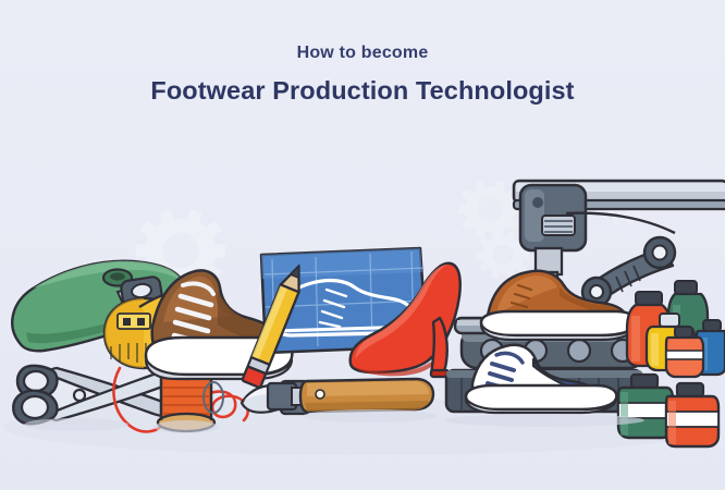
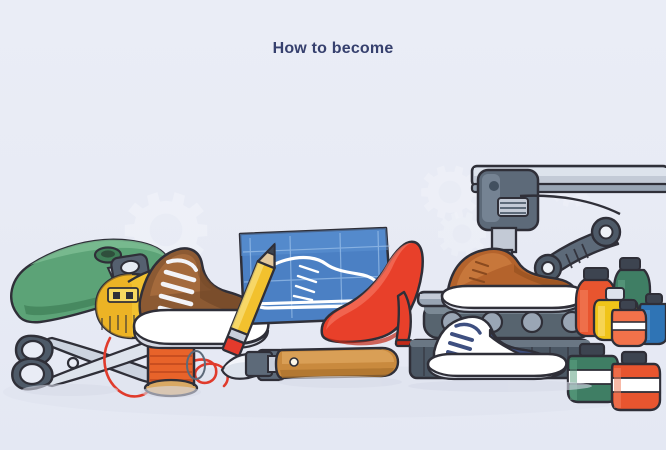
  How to become
- Footwear Production Technologist
